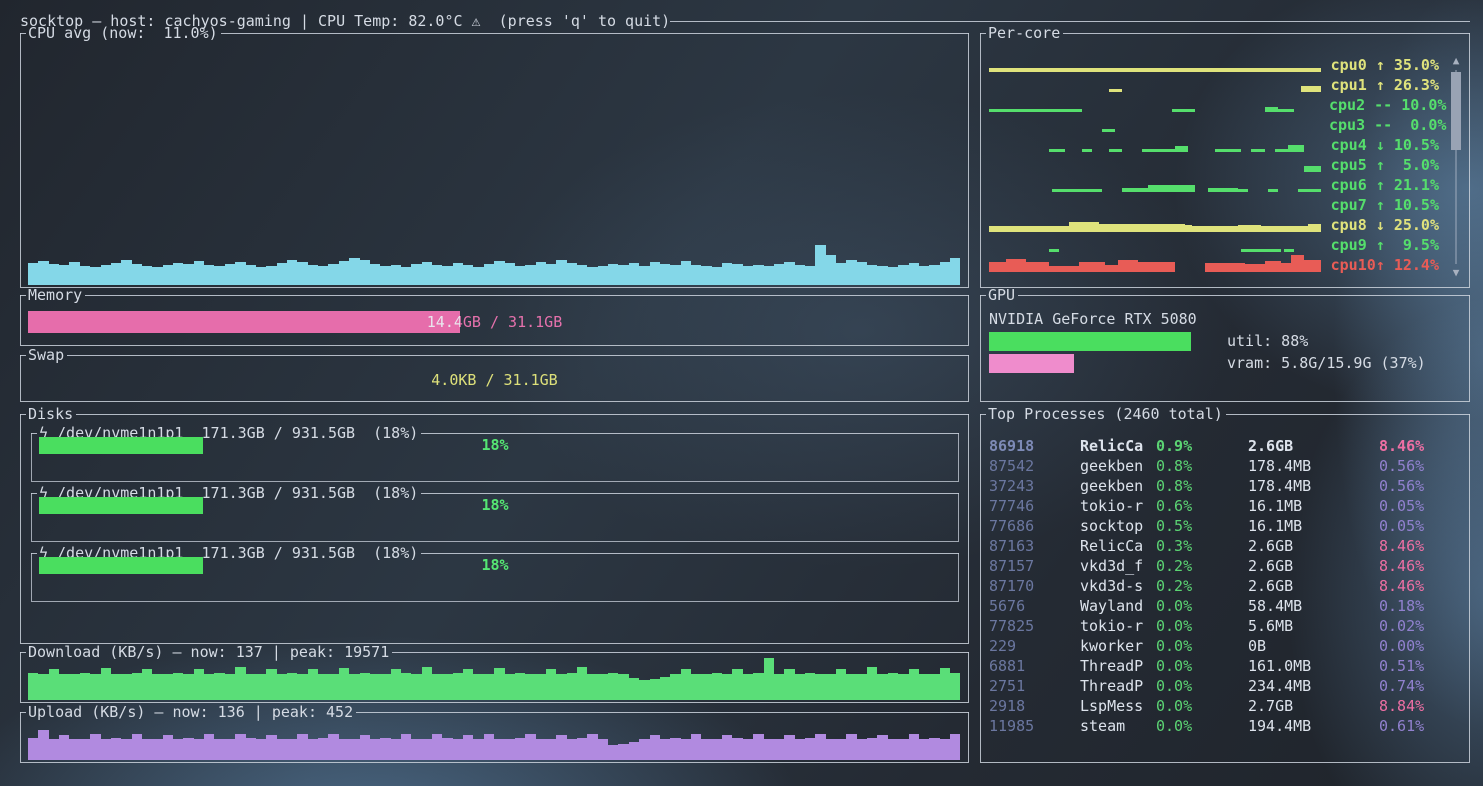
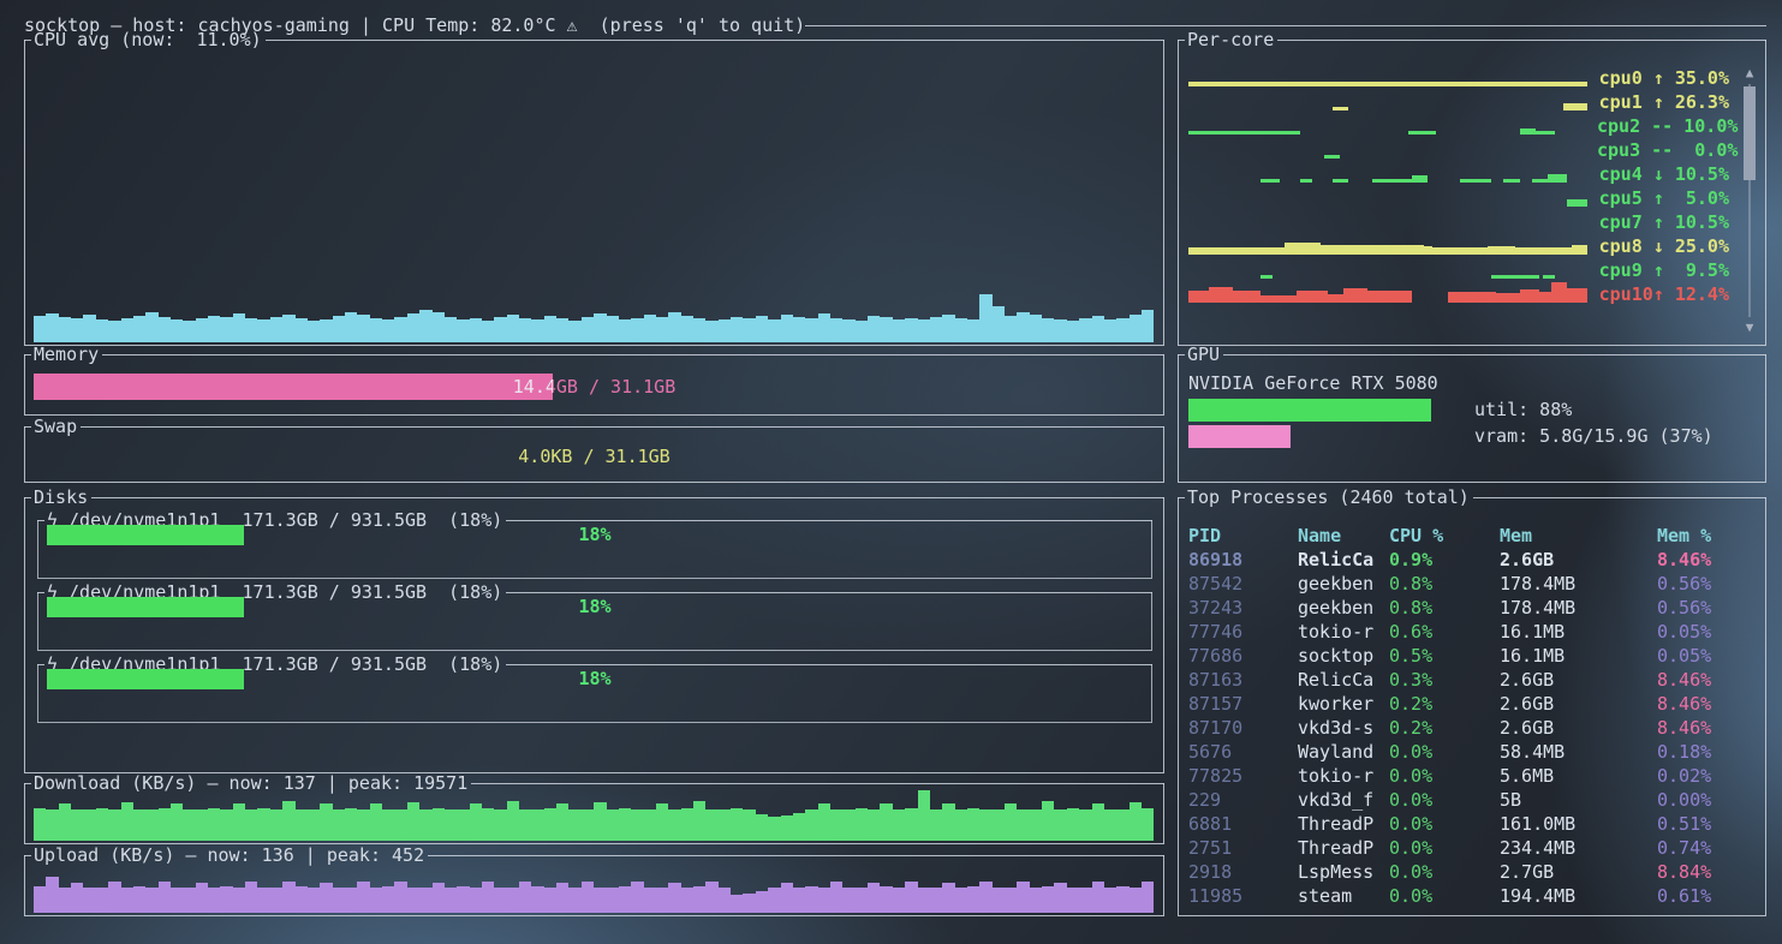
  socktop — host: cachyos-gaming | CPU Temp: 82.0°C ⚠ (press 'q' to quit)
  CPU avg (now: 11.0%)
  Memory
  14.4GB / 31.1GB
  Swap
  4.0KB / 31.1GB
  Disks
  ϟ /dev/nvme1n1p1 171.3GB / 931.5GB (18%)
  18%
  ϟ /dev/nvme1n1p1 171.3GB / 931.5GB (18%)
  18%
  ϟ /dev/nvme1n1p1 171.3GB / 931.5GB (18%)
  18%
  Download (KB/s) — now: 137 | peak: 19571
  Upload (KB/s) — now: 136 | peak: 452
  Per-core
  cpu0 ↑ 35.0%
  cpu1 ↑ 26.3%
  cpu2 -- 10.0%
  cpu3 -- 0.0%
  cpu4 ↓ 10.5%
  cpu5 ↑ 5.0%
- cpu6 ↑ 21.1%
  cpu7 ↑ 10.5%
  cpu8 ↓ 25.0%
  cpu9 ↑ 9.5%
  cpu10↑ 12.4%
  ▲
  ▼
  GPU
  NVIDIA GeForce RTX 5080
  util: 88%
  vram: 5.8G/15.9G (37%)
  Top Processes (2460 total)
+ PID
+ Name
+ CPU %
+ Mem
+ Mem %
  86918
  RelicCa
  0.9%
  2.6GB
  8.46%
  87542
  geekben
  0.8%
  178.4MB
  0.56%
  37243
  geekben
  0.8%
  178.4MB
  0.56%
  77746
  tokio-r
  0.6%
  16.1MB
  0.05%
  77686
  socktop
  0.5%
  16.1MB
  0.05%
  87163
  RelicCa
  0.3%
  2.6GB
  8.46%
  87157
- vkd3d_f
+ kworker
  0.2%
  2.6GB
  8.46%
  87170
  vkd3d-s
  0.2%
  2.6GB
  8.46%
  5676
  Wayland
  0.0%
  58.4MB
  0.18%
  77825
  tokio-r
  0.0%
  5.6MB
  0.02%
  229
- kworker
+ vkd3d_f
  0.0%
- 0B
+ 5B
  0.00%
  6881
  ThreadP
  0.0%
  161.0MB
  0.51%
  2751
  ThreadP
  0.0%
  234.4MB
  0.74%
  2918
  LspMess
  0.0%
  2.7GB
  8.84%
  11985
  steam
  0.0%
  194.4MB
  0.61%
